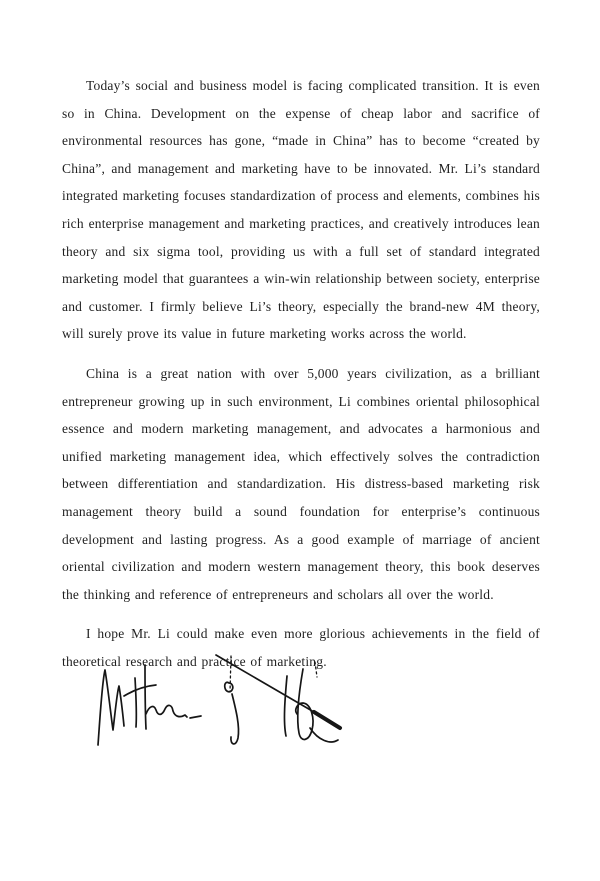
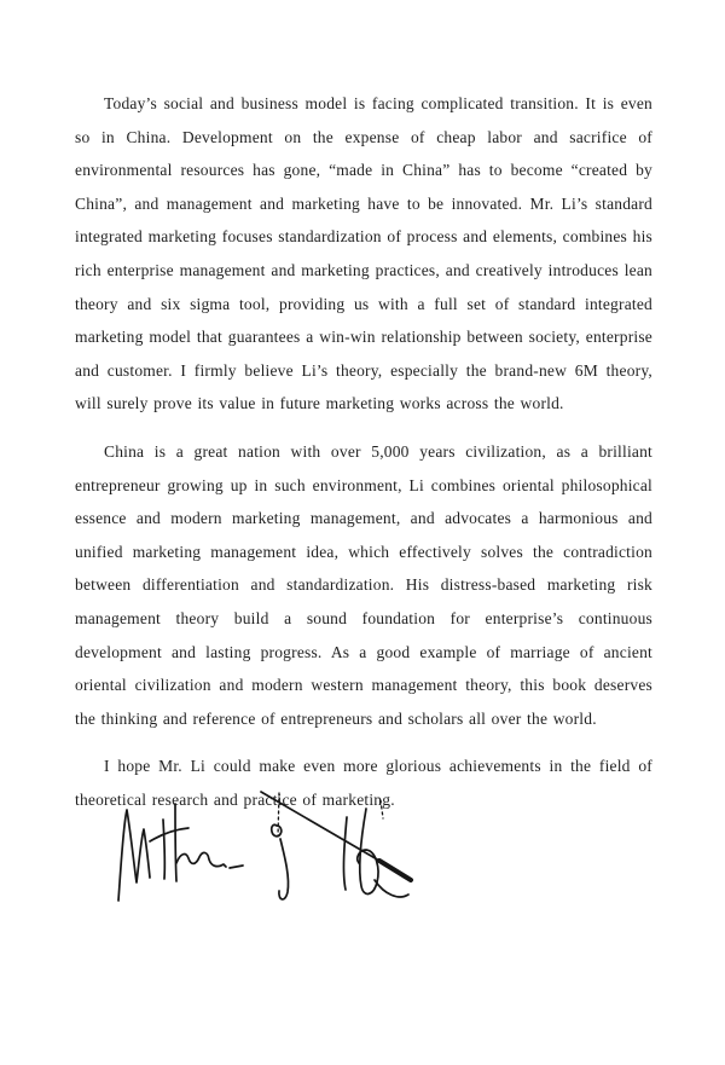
- Today’s social and business model is facing complicated transition. It is even so in China. Development on the expense of cheap labor and sacrifice of environmental resources has gone, “made in China” has to become “created by China”, and management and marketing have to be innovated. Mr. Li’s standard integrated marketing focuses standardization of process and elements, combines his rich enterprise management and marketing practices, and creatively introduces lean theory and six sigma tool, providing us with a full set of standard integrated marketing model that guarantees a win-win relationship between society, enterprise and customer. I firmly believe Li’s theory, especially the brand-new 4M theory, will surely prove its value in future marketing works across the world.
+ Today’s social and business model is facing complicated transition. It is even so in China. Development on the expense of cheap labor and sacrifice of environmental resources has gone, “made in China” has to become “created by China”, and management and marketing have to be innovated. Mr. Li’s standard integrated marketing focuses standardization of process and elements, combines his rich enterprise management and marketing practices, and creatively introduces lean theory and six sigma tool, providing us with a full set of standard integrated marketing model that guarantees a win-win relationship between society, enterprise and customer. I firmly believe Li’s theory, especially the brand-new 6M theory, will surely prove its value in future marketing works across the world.
  China is a great nation with over 5,000 years civilization, as a brilliant entrepreneur growing up in such environment, Li combines oriental philosophical essence and modern marketing management, and advocates a harmonious and unified marketing management idea, which effectively solves the contradiction between differentiation and standardization. His distress-based marketing risk management theory build a sound foundation for enterprise’s continuous development and lasting progress. As a good example of marriage of ancient oriental civilization and modern western management theory, this book deserves the thinking and reference of entrepreneurs and scholars all over the world.
  I hope Mr. Li could make even more glorious achievements in the field of theoretical research and pracce of marketing.
